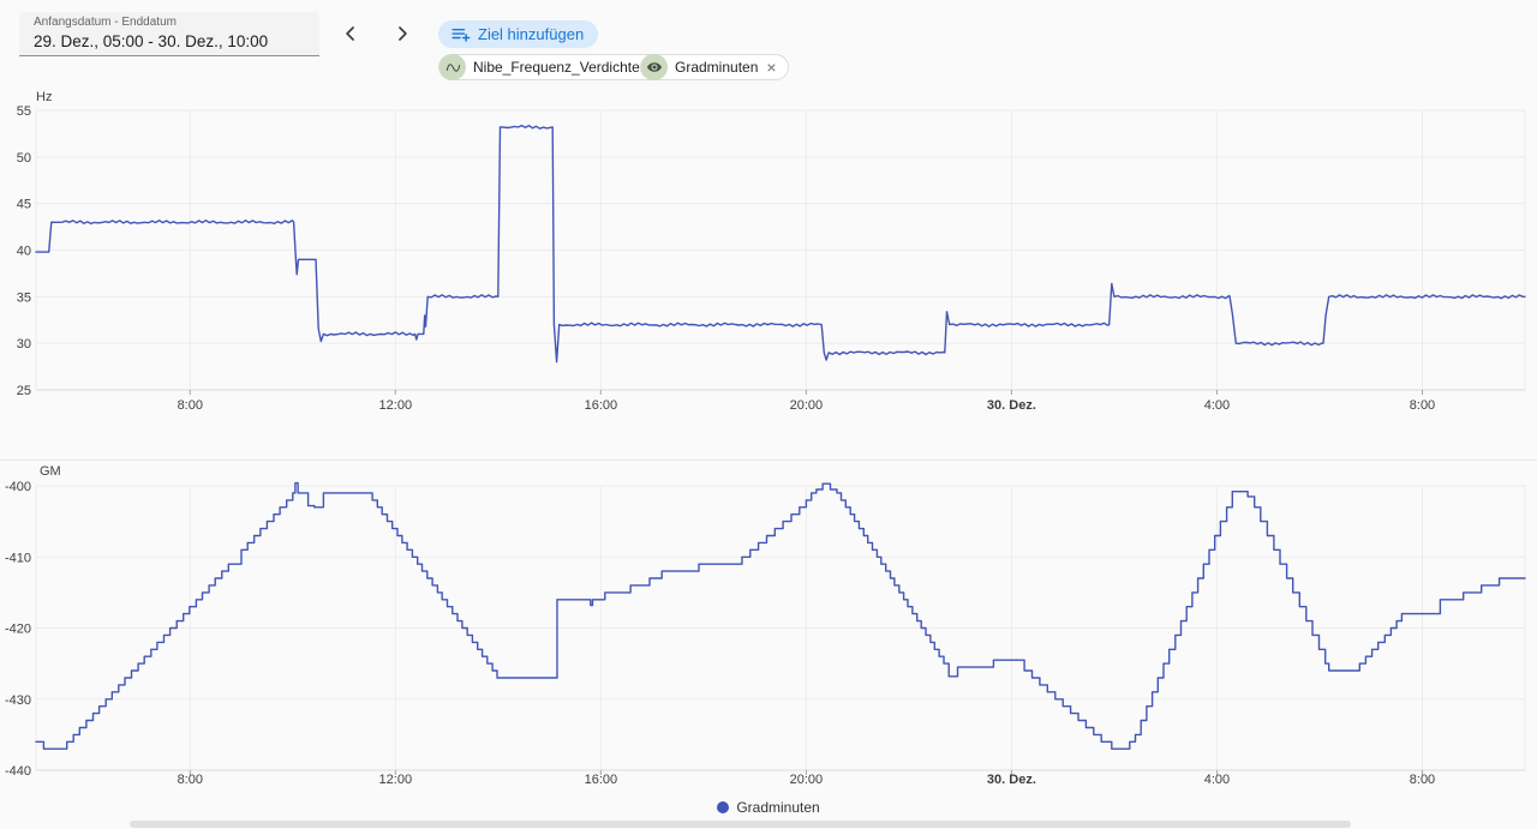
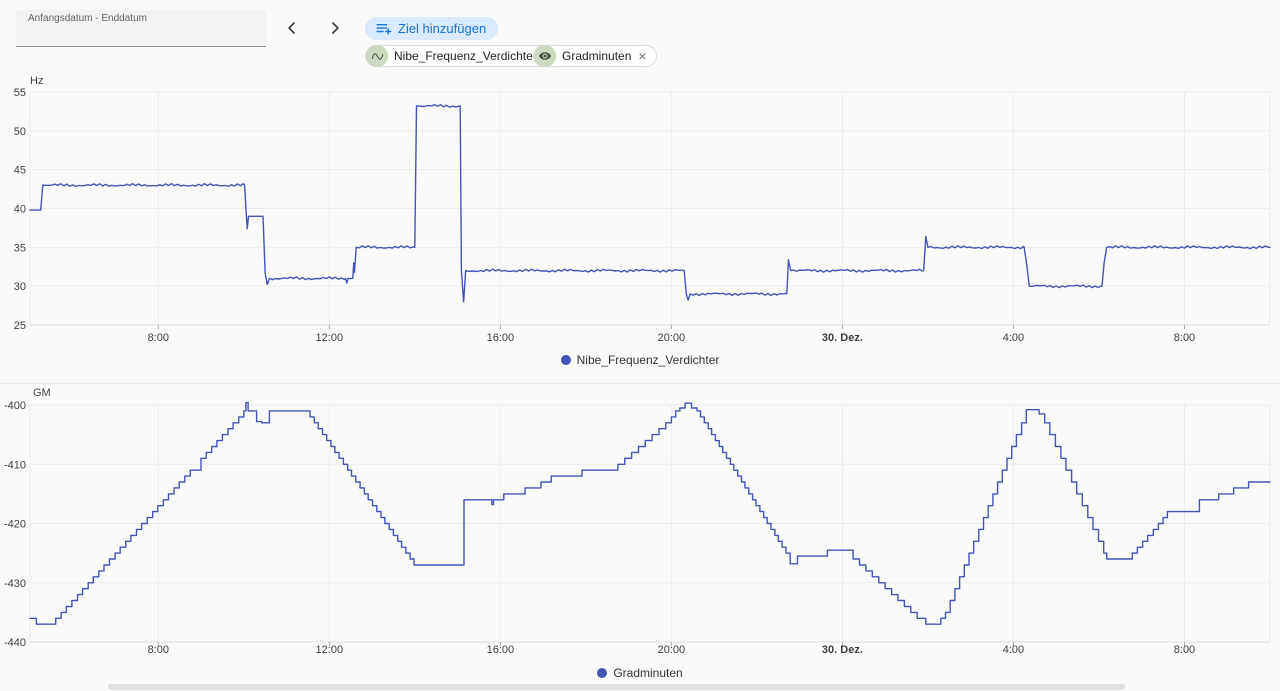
  Anfangsdatum - Enddatum
- 29. Dez., 05:00 - 30. Dez., 10:00
  Ziel hinzufügen
  Nibe_Frequenz_Verdichte
  Gradminuten
  ×
  Hz
  GM
  55
  50
  45
  40
  35
  30
  25
  8:00
  12:00
  16:00
  20:00
  30. Dez.
  4:00
  8:00
  -400
  -410
  -420
  -430
  -440
  8:00
  12:00
  16:00
  20:00
  30. Dez.
  4:00
  8:00
+ Nibe_Frequenz_Verdichter
  Gradminuten
